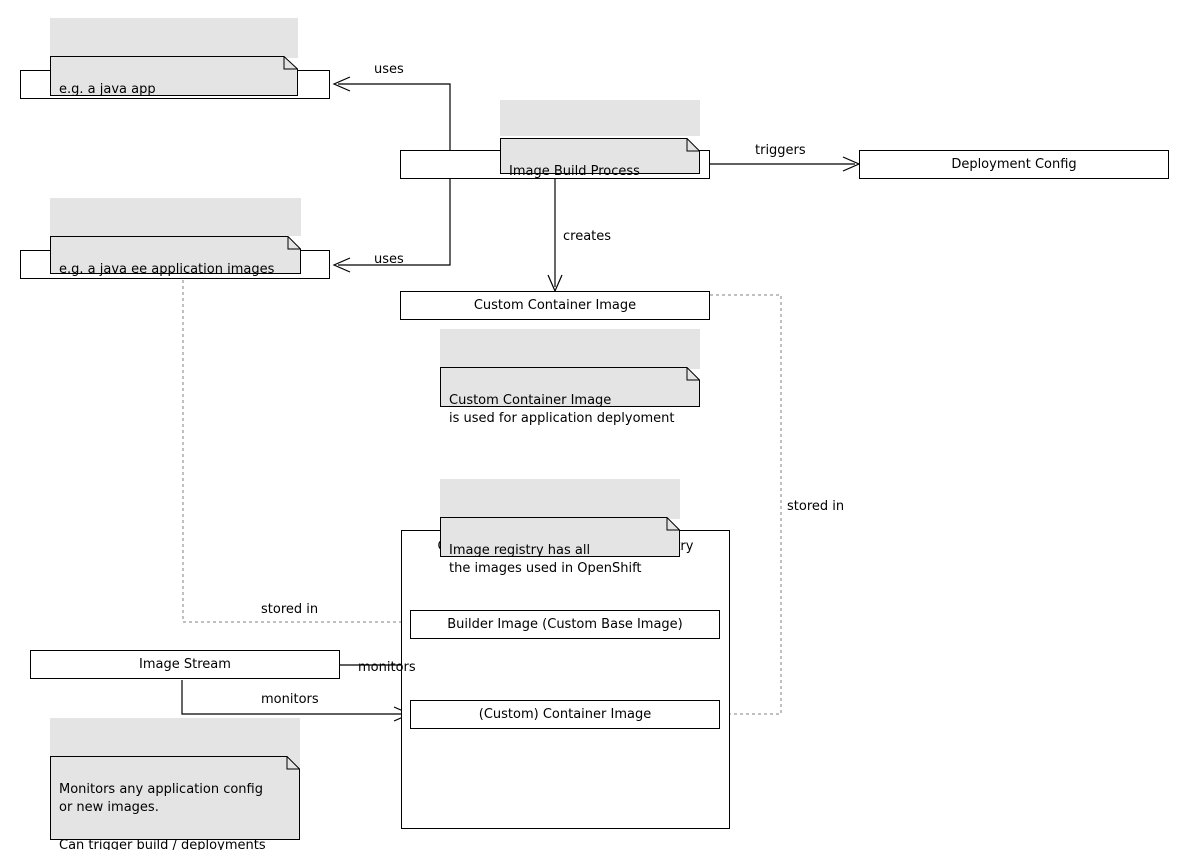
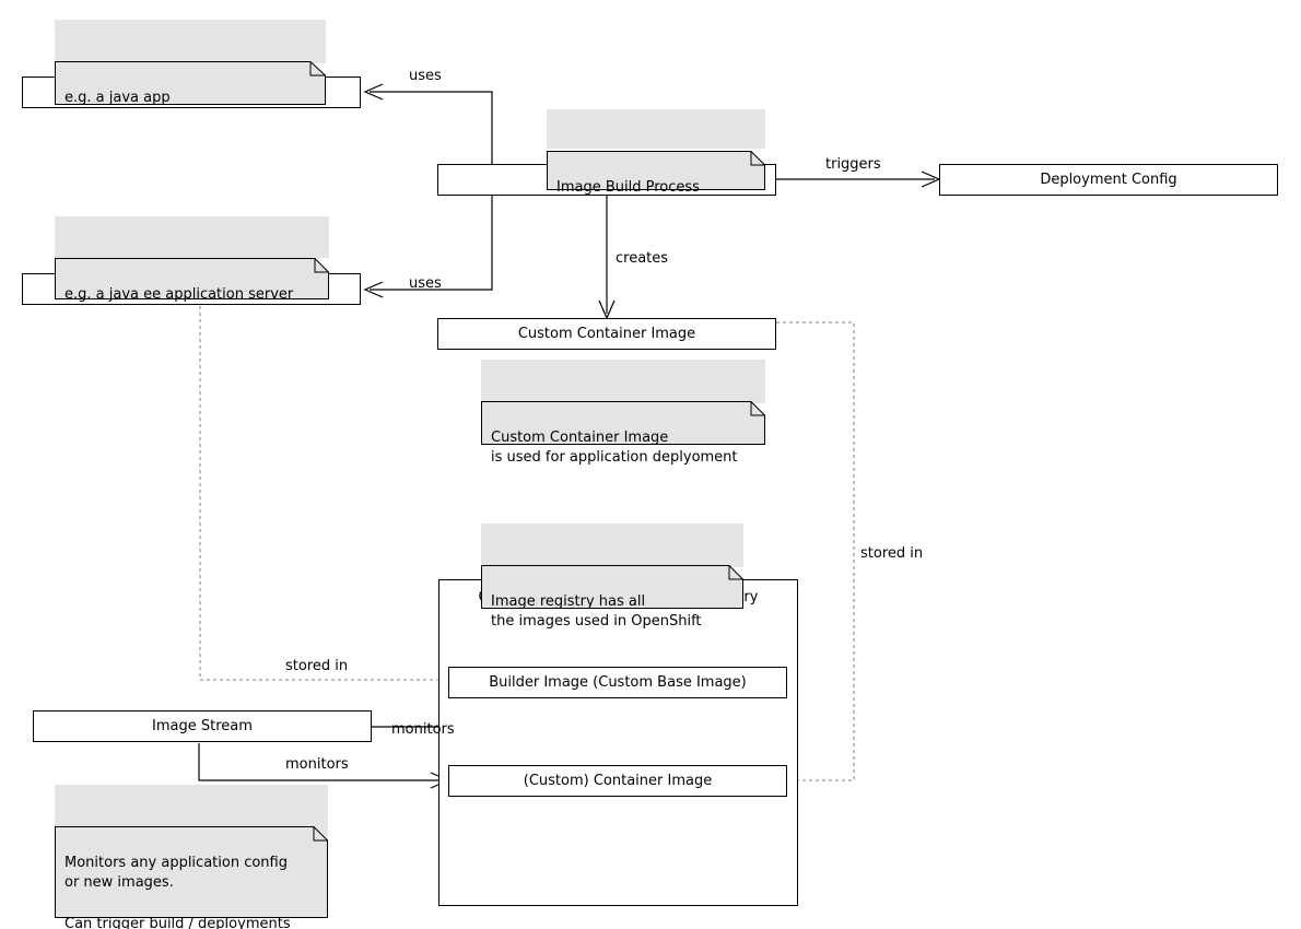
  e.g. a java app
  Image Build Process
- e.g. a java ee application images
+ e.g. a java ee application server
  Custom Container Image
  is used for application deplyoment
  Image registry has all
  the images used in OpenShift
  Monitors any application config
  or new images.
  Can trigger build / deployments
  Deployment Config
  Custom Container Image
  Builder Image (Custom Base Image)
  (Custom) Container Image
  Image Stream
  uses
  uses
  triggers
  creates
  stored in
  stored in
  monitors
  monitors
